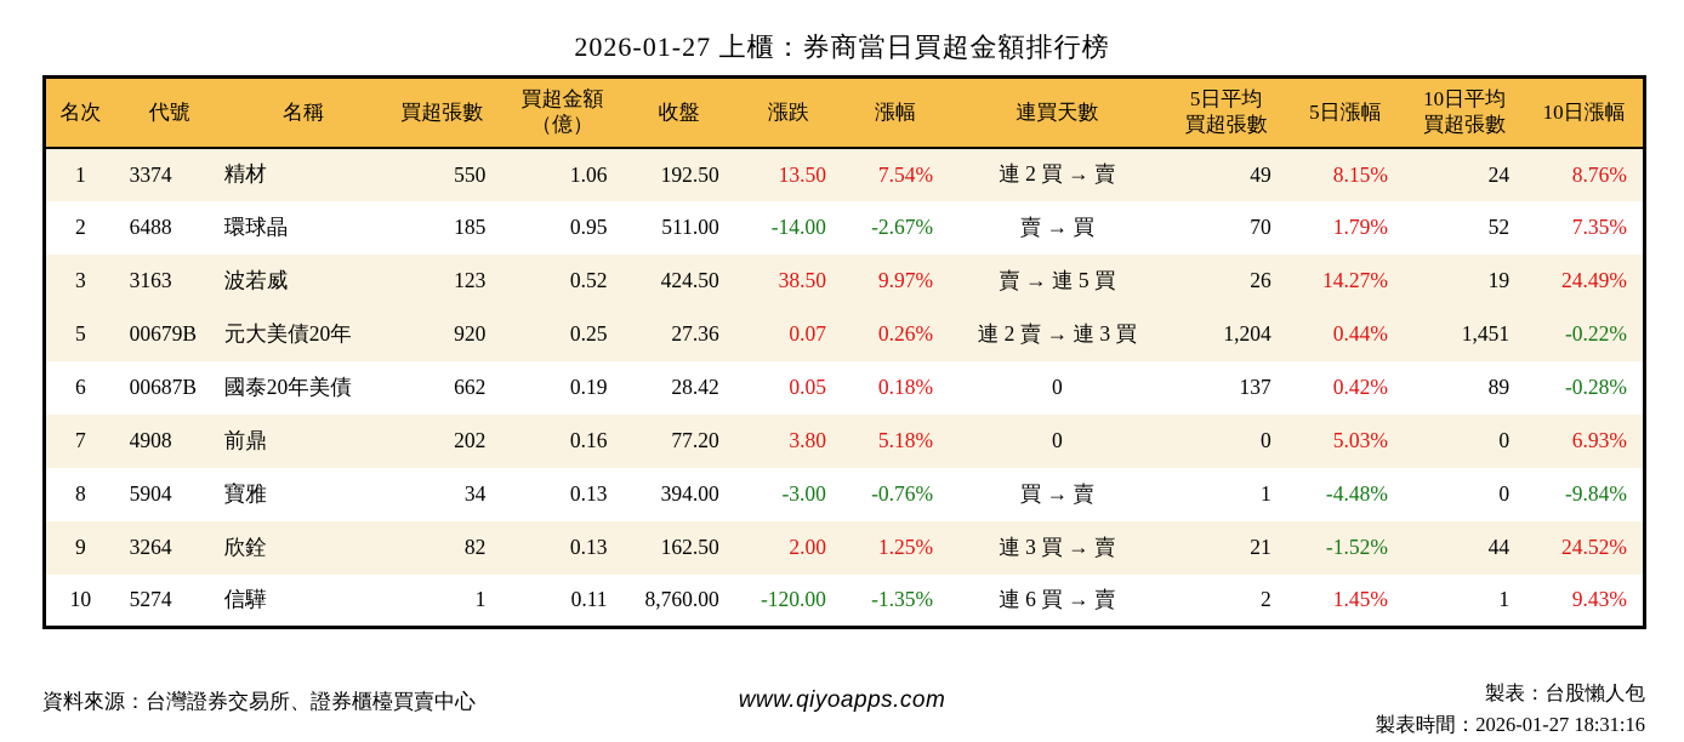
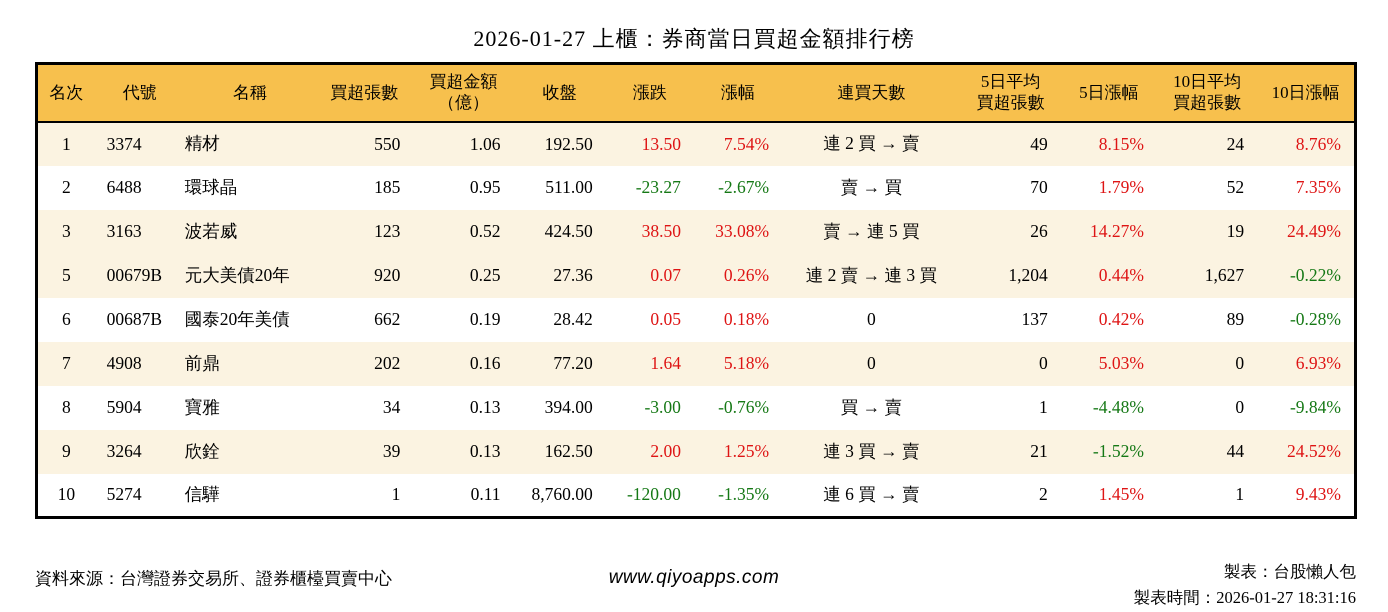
  2026-01-27 上櫃：券商當日買超金額排行榜
  名次	代號	名稱	買超張數	買超金額（億）	收盤	漲跌	漲幅	連買天數	5日平均買超張數	5日漲幅	10日平均買超張數	10日漲幅
  1	3374	精材	550	1.06	192.50	13.50	7.54%	連 2 買 → 賣	49	8.15%	24	8.76%
- 2	6488	環球晶	185	0.95	511.00	-14.00	-2.67%	賣 → 買	70	1.79%	52	7.35%
+ 2	6488	環球晶	185	0.95	511.00	-23.27	-2.67%	賣 → 買	70	1.79%	52	7.35%
- 3	3163	波若威	123	0.52	424.50	38.50	9.97%	賣 → 連 5 買	26	14.27%	19	24.49%
+ 3	3163	波若威	123	0.52	424.50	38.50	33.08%	賣 → 連 5 買	26	14.27%	19	24.49%
- 5	00679B	元大美債20年	920	0.25	27.36	0.07	0.26%	連 2 賣 → 連 3 買	1,204	0.44%	1,451	-0.22%
+ 5	00679B	元大美債20年	920	0.25	27.36	0.07	0.26%	連 2 賣 → 連 3 買	1,204	0.44%	1,627	-0.22%
  6	00687B	國泰20年美債	662	0.19	28.42	0.05	0.18%	0	137	0.42%	89	-0.28%
- 7	4908	前鼎	202	0.16	77.20	3.80	5.18%	0	0	5.03%	0	6.93%
+ 7	4908	前鼎	202	0.16	77.20	1.64	5.18%	0	0	5.03%	0	6.93%
  8	5904	寶雅	34	0.13	394.00	-3.00	-0.76%	買 → 賣	1	-4.48%	0	-9.84%
- 9	3264	欣銓	82	0.13	162.50	2.00	1.25%	連 3 買 → 賣	21	-1.52%	44	24.52%
+ 9	3264	欣銓	39	0.13	162.50	2.00	1.25%	連 3 買 → 賣	21	-1.52%	44	24.52%
  10	5274	信驊	1	0.11	8,760.00	-120.00	-1.35%	連 6 買 → 賣	2	1.45%	1	9.43%
  資料來源：台灣證券交易所、證券櫃檯買賣中心
  www.qiyoapps.com
  製表：台股懶人包
  製表時間：2026-01-27 18:31:16
